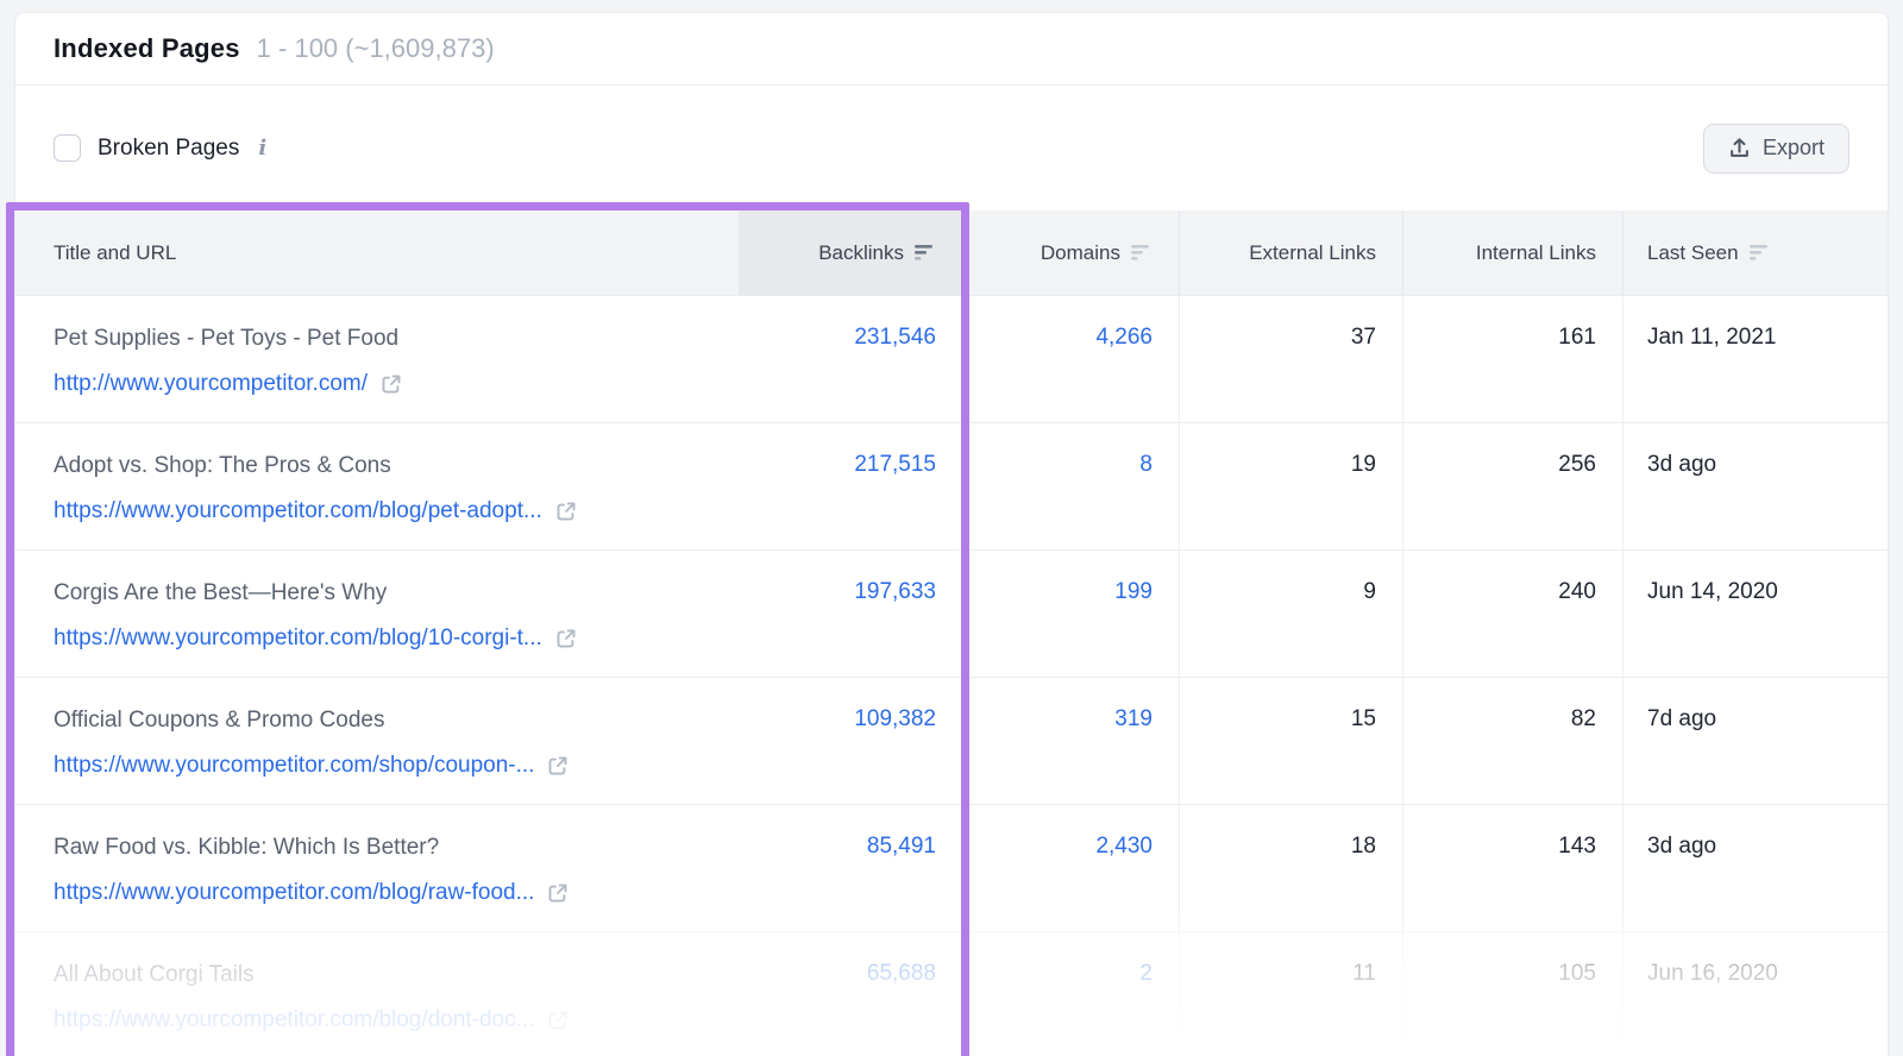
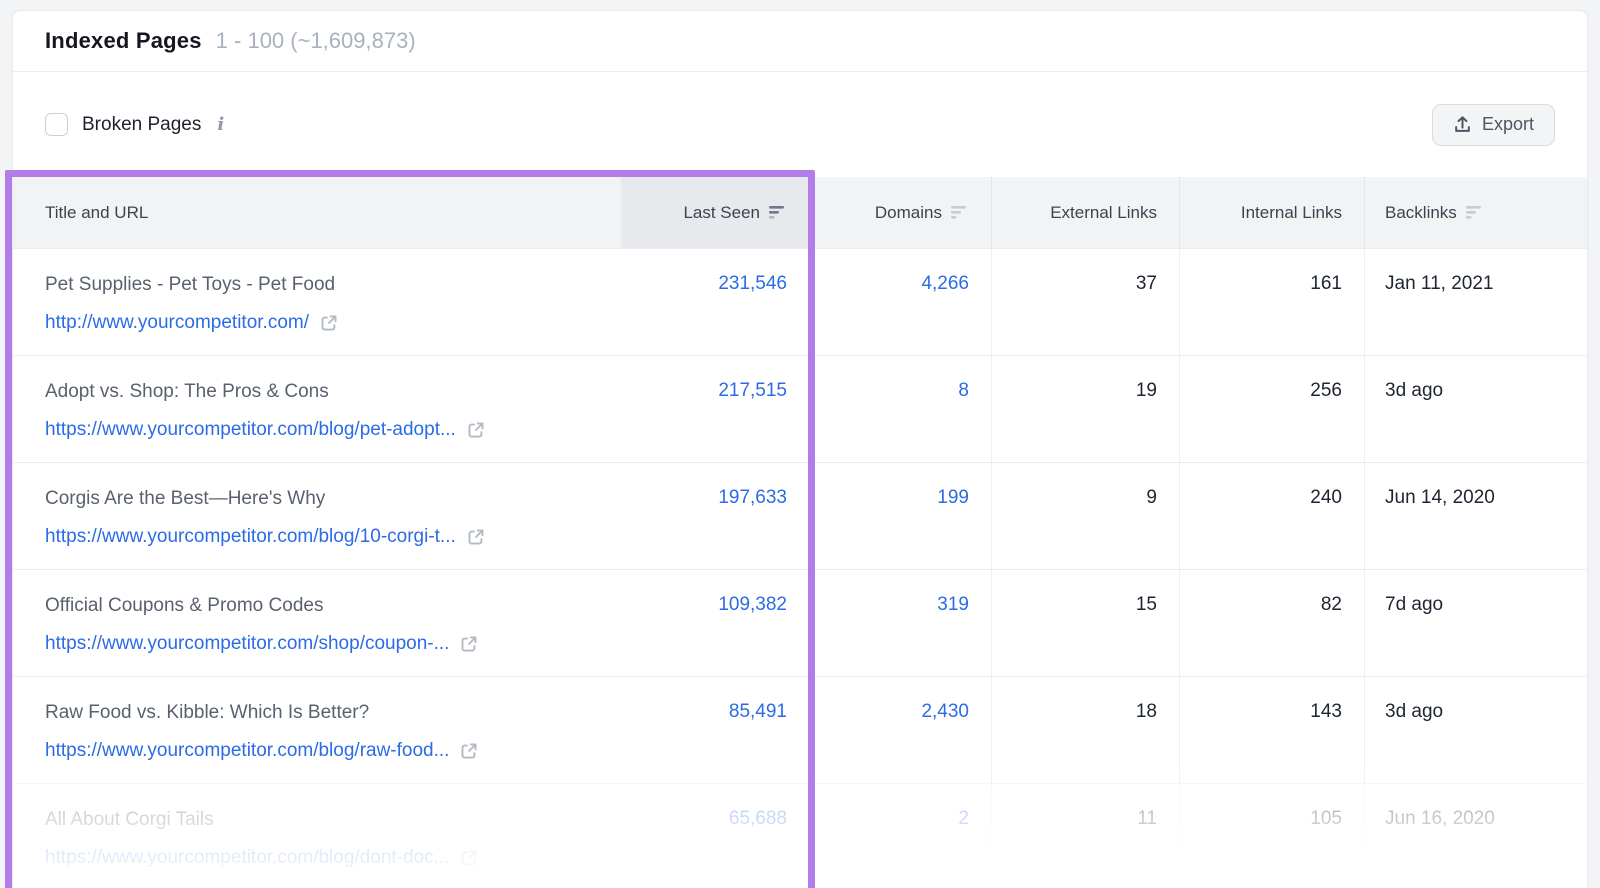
  Indexed Pages
  1 - 100 (~1,609,873)
  Broken Pages
  i
  Export
  Title and URL
- Backlinks
+ Last Seen
  Domains
  External Links
  Internal Links
- Last Seen
+ Backlinks
  Pet Supplies - Pet Toys - Pet Food
  http://www.yourcompetitor.com/
  231,546
  4,266
  37
  161
  Jan 11, 2021
  Adopt vs. Shop: The Pros & Cons
  https://www.yourcompetitor.com/blog/pet-adopt...
  217,515
  8
  19
  256
  3d ago
  Corgis Are the Best—Here's Why
  https://www.yourcompetitor.com/blog/10-corgi-t...
  197,633
  199
  9
  240
  Jun 14, 2020
  Official Coupons & Promo Codes
  https://www.yourcompetitor.com/shop/coupon-...
  109,382
  319
  15
  82
  7d ago
  Raw Food vs. Kibble: Which Is Better?
  https://www.yourcompetitor.com/blog/raw-food...
  85,491
  2,430
  18
  143
  3d ago
